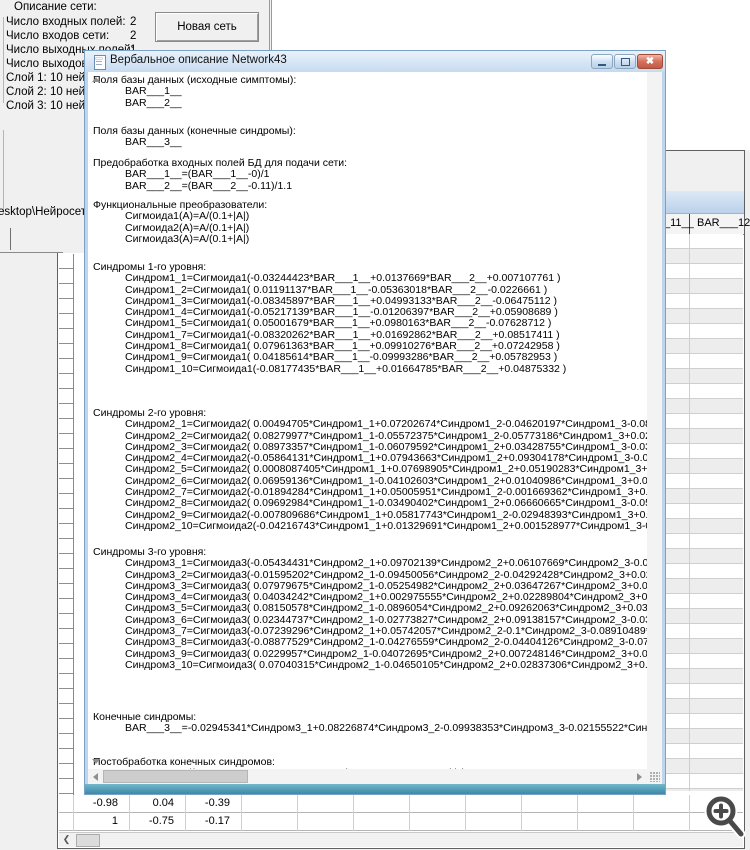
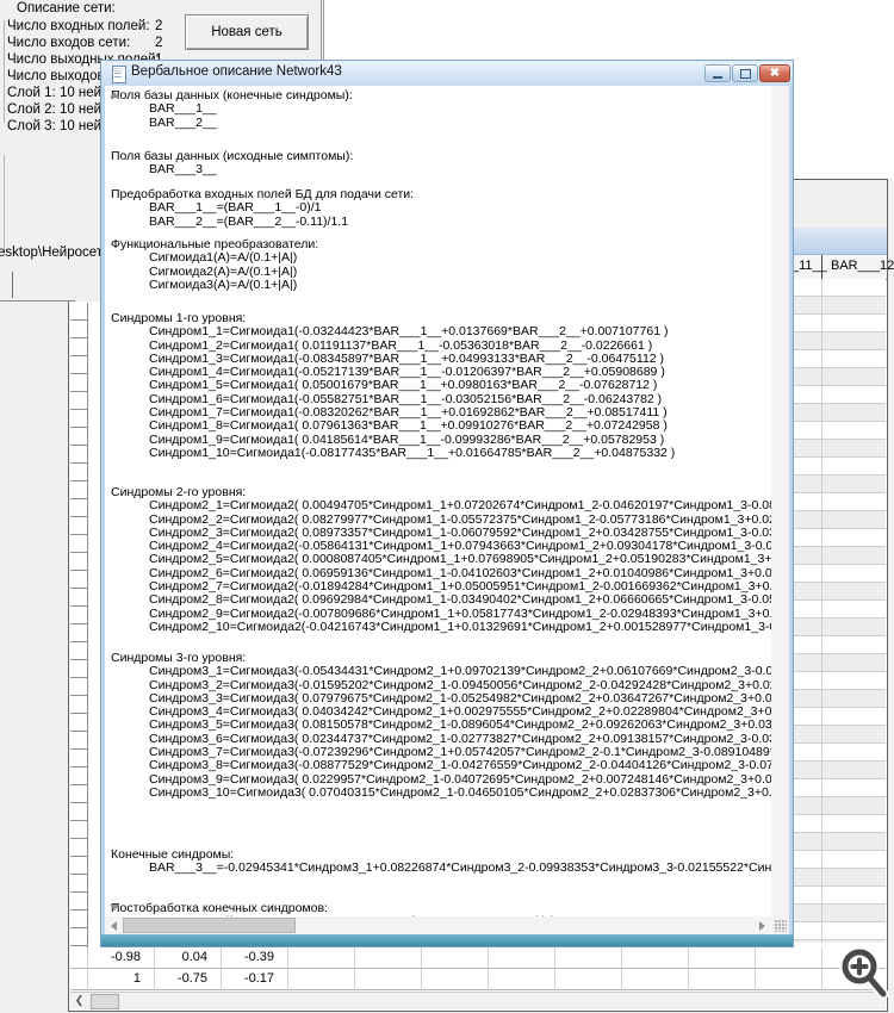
  _11__
  BAR___12
  -0.98
  0.04
  -0.39
  1
  -0.75
  -0.17
  ❮
  Описание сети:
  Число входных полей:
  2
  Число входов сети:
  2
  Число выходо
  Слой 1: 10 ней
  Слой 2: 10 ней
  Слой 3: 10 ней
  Новая сеть
  esktop\Нейросе
  Вербальное описание Network43
  ✖
- Поля базы данных (исходные симптомы):
+ Поля базы данных (конечные синдромы):
  BAR___1__
  BAR___2__
- Поля базы данных (конечные синдромы):
+ Поля базы данных (исходные симптомы):
  BAR___3__
  Предобработка входных полей БД для подачи сети:
  BAR___1__=(BAR___1__-0)/1
  BAR___2__=(BAR___2__-0.11)/1.1
  Функциональные преобразователи:
  Сигмоида1(A)=A/(0.1+|A|)
  Сигмоида2(A)=A/(0.1+|A|)
  Сигмоида3(A)=A/(0.1+|A|)
  Синдромы 1-го уровня:
  Синдром1_1=Сигмоида1(-0.03244423*BAR___1__+0.0137669*BAR___2__+0.007107761 )
  Синдром1_2=Сигмоида1( 0.01191137*BAR___1__-0.05363018*BAR___2__-0.0226661 )
  Синдром1_3=Сигмоида1(-0.08345897*BAR___1__+0.04993133*BAR___2__-0.06475112 )
  Синдром1_4=Сигмоида1(-0.05217139*BAR___1__-0.01206397*BAR___2__+0.05908689 )
  Синдром1_5=Сигмоида1( 0.05001679*BAR___1__+0.0980163*BAR___2__-0.07628712 )
+ Синдром1_6=Сигмоида1(-0.05582751*BAR___1__-0.03052156*BAR___2__-0.06243782 )
  Синдром1_7=Сигмоида1(-0.08320262*BAR___1__+0.01692862*BAR___2__+0.08517411 )
  Синдром1_8=Сигмоида1( 0.07961363*BAR___1__+0.09910276*BAR___2__+0.07242958 )
  Синдром1_9=Сигмоида1( 0.04185614*BAR___1__-0.09993286*BAR___2__+0.05782953 )
  Синдром1_10=Сигмоида1(-0.08177435*BAR___1__+0.01664785*BAR___2__+0.04875332 )
  Синдромы 2-го уровня:
  Синдром2_1=Сигмоида2( 0.00494705*Синдром1_1+0.07202674*Синдром1_2-0.04620197*Синдром1_3-0.0
  Синдром2_2=Сигмоида2( 0.08279977*Синдром1_1-0.05572375*Синдром1_2-0.05773186*Синдром1_3+0.0
  Синдром2_3=Сигмоида2( 0.08973357*Синдром1_1-0.06079592*Синдром1_2+0.03428755*Синдром1_3-0.0
  Синдром2_4=Сигмоида2(-0.05864131*Синдром1_1+0.07943663*Синдром1_2+0.09304178*Синдром1_3-0.0
  Синдром2_5=Сигмоида2( 0.0008087405*Синдром1_1+0.07698905*Синдром1_2+0.05190283*Синдром1_3+
  Синдром2_6=Сигмоида2( 0.06959136*Синдром1_1-0.04102603*Синдром1_2+0.01040986*Синдром1_3+0.0
  Синдром2_7=Сигмоида2(-0.01894284*Синдром1_1+0.05005951*Синдром1_2-0.001669362*Синдром1_3+0
  Синдром2_8=Сигмоида2( 0.09692984*Синдром1_1-0.03490402*Синдром1_2+0.06660665*Синдром1_3-0.0
  Синдром2_9=Сигмоида2(-0.007809686*Синдром1_1+0.05817743*Синдром1_2-0.02948393*Синдром1_3+0
  Синдром2_10=Сигмоида2(-0.04216743*Синдром1_1+0.01329691*Синдром1_2+0.001528977*Синдром1_3-
  Синдромы 3-го уровня:
  Синдром3_1=Сигмоида3(-0.05434431*Синдром2_1+0.09702139*Синдром2_2+0.06107669*Синдром2_3-0.0
  Синдром3_2=Сигмоида3(-0.01595202*Синдром2_1-0.09450056*Синдром2_2-0.04292428*Синдром2_3+0.0
  Синдром3_3=Сигмоида3( 0.07979675*Синдром2_1-0.05254982*Синдром2_2+0.03647267*Синдром2_3+0.0
  Синдром3_4=Сигмоида3( 0.04034242*Синдром2_1+0.002975555*Синдром2_2+0.02289804*Синдром2_3+0
  Синдром3_5=Сигмоида3( 0.08150578*Синдром2_1-0.0896054*Синдром2_2+0.09262063*Синдром2_3+0.03
  Синдром3_6=Сигмоида3( 0.02344737*Синдром2_1-0.02773827*Синдром2_2+0.09138157*Синдром2_3-0.0
  Синдром3_7=Сигмоида3(-0.07239296*Синдром2_1+0.05742057*Синдром2_2-0.1*Синдром2_3-0.08910489
  Синдром3_8=Сигмоида3(-0.08877529*Синдром2_1-0.04276559*Синдром2_2-0.04404126*Синдром2_3-0.07
  Синдром3_9=Сигмоида3( 0.0229957*Синдром2_1-0.04072695*Синдром2_2+0.007248146*Синдром2_3+0.0
  Синдром3_10=Сигмоида3( 0.07040315*Синдром2_1-0.04650105*Синдром2_2+0.02837306*Синдром2_3+0
  Конечные синдромы:
  BAR___3__=-0.02945341*Синдром3_1+0.08226874*Синдром3_2-0.09938353*Синдром3_3-0.02155522*Син
  Постобработка конечных синдромов:
